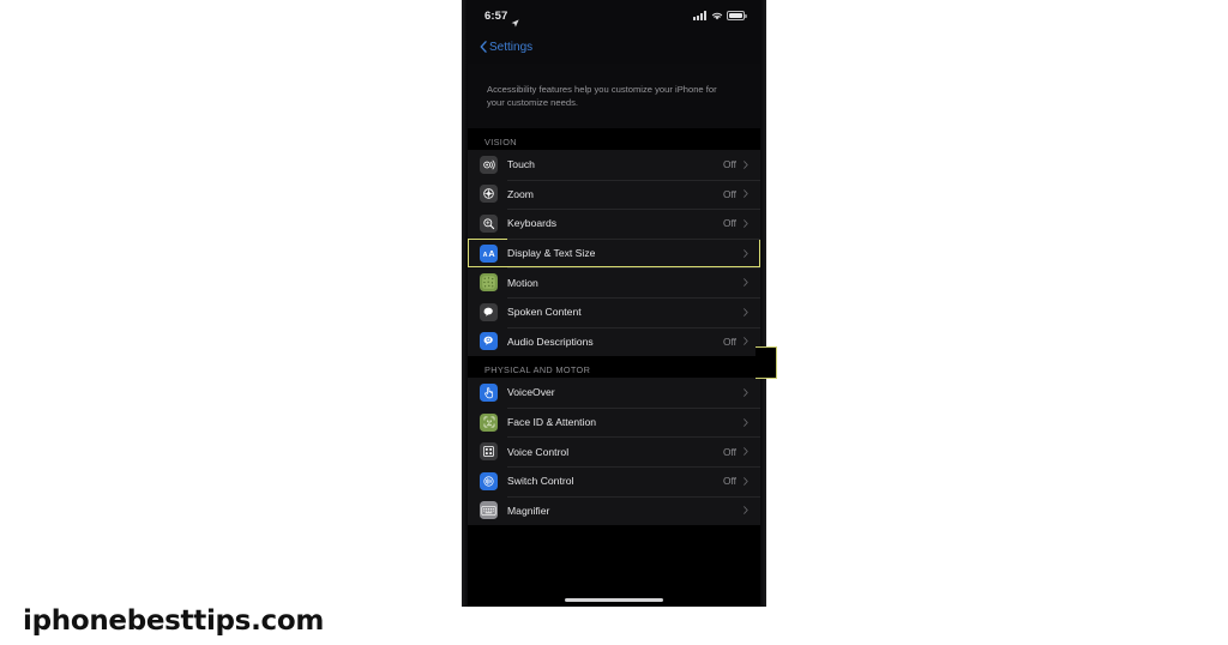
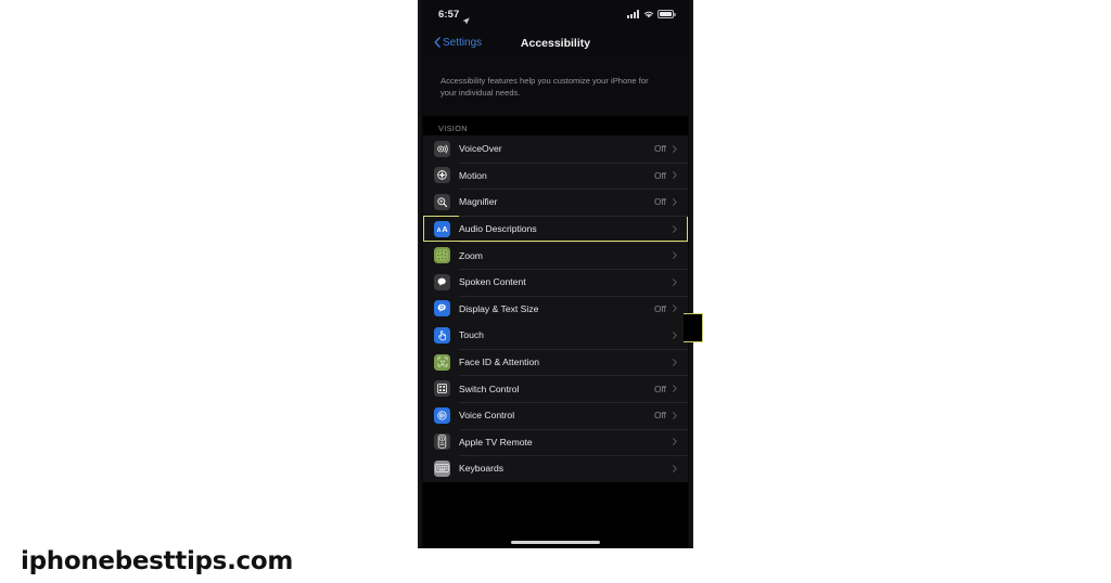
  6:57
  Settings
+ Accessibility
- Accessibility features help you customize your iPhone for your customize needs.
+ Accessibility features help you customize your iPhone for your individual needs.
  VISION
- Touch
+ VoiceOver
  Off
- Zoom
+ Motion
  Off
- Keyboards
+ Magnifier
  Off
  A
- Display & Text Size
+ Audio Descriptions
- Motion
+ Zoom
  Spoken Content
- Audio Descriptions
+ Display & Text Size
  Off
- PHYSICAL AND MOTOR
- VoiceOver
+ Touch
  Face ID & Attention
- Voice Control
+ Switch Control
  Off
- Switch Control
+ Voice Control
  Off
+ Apple TV Remote
- Magnifier
+ Keyboards
  iphonebesttips.com
